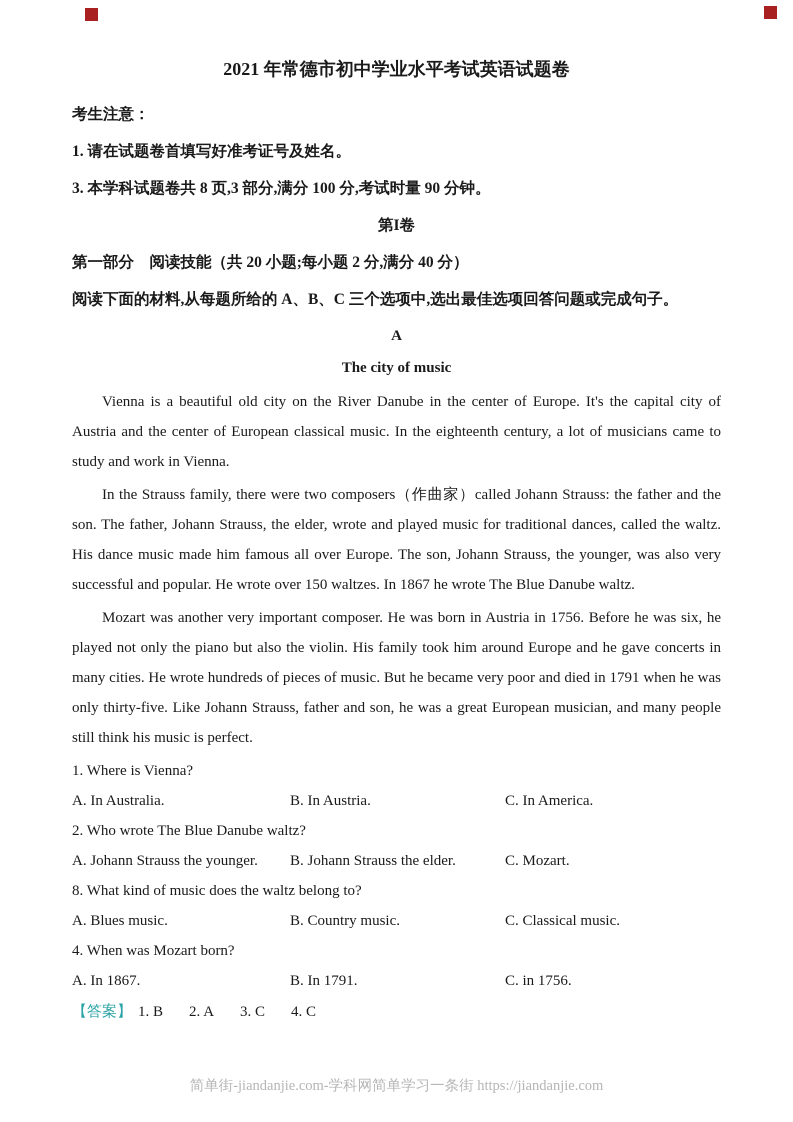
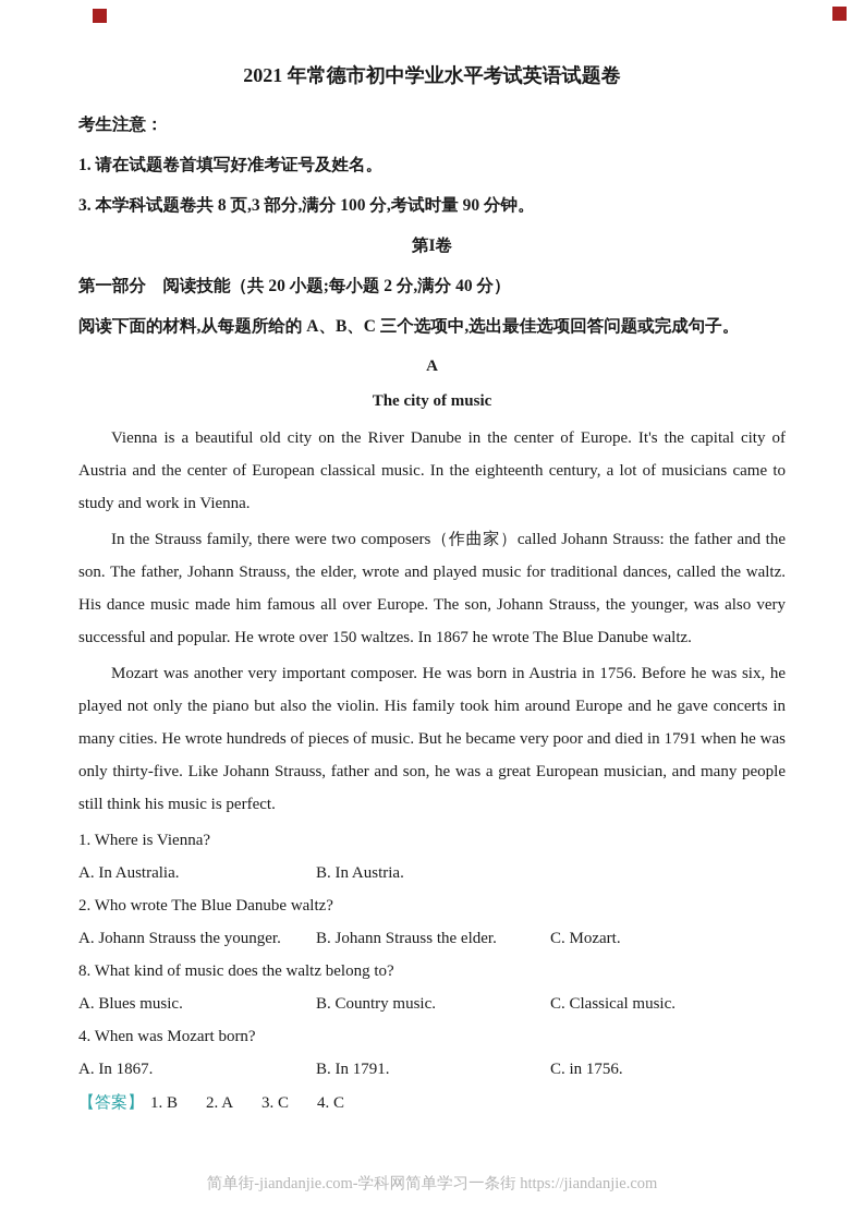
  2021 年常德市初中学业水平考试英语试题卷
  考生注意：
  1. 请在试题卷首填写好准考证号及姓名。
  3. 本学科试题卷共 8 页,3 部分,满分 100 分,考试时量 90 分钟。
  第I卷
  第一部分 阅读技能（共 20 小题;每小题 2 分,满分 40 分）
  阅读下面的材料,从每题所给的 A、B、C 三个选项中,选出最佳选项回答问题或完成句子。
  A
  The city of music
  Vienna is a beautiful old city on the River Danube in the center of Europe. It's the capital city of Austria and the center of European classical music. In the eighteenth century, a lot of musicians came to study and work in Vienna.
  In the Strauss family, there were two composers（作曲家）called Johann Strauss: the father and the son. The father, Johann Strauss, the elder, wrote and played music for traditional dances, called the waltz. His dance music made him famous all over Europe. The son, Johann Strauss, the younger, was also very successful and popular. He wrote over 150 waltzes. In 1867 he wrote The Blue Danube waltz.
  Mozart was another very important composer. He was born in Austria in 1756. Before he was six, he played not only the piano but also the violin. His family took him around Europe and he gave concerts in many cities. He wrote hundreds of pieces of music. But he became very poor and died in 1791 when he was only thirty-five. Like Johann Strauss, father and son, he was a great European musician, and many people still think his music is perfect.
  1. Where is Vienna?
  A. In Australia.
  B. In Austria.
- C. In America.
  2. Who wrote The Blue Danube waltz?
  A. Johann Strauss the younger.
  B. Johann Strauss the elder.
  C. Mozart.
  8. What kind of music does the waltz belong to?
  A. Blues music.
  B. Country music.
  C. Classical music.
  4. When was Mozart born?
  A. In 1867.
  B. In 1791.
  C. in 1756.
  【答案】
  1. B
  2. A
  3. C
  4. C
  简单街-jiandanjie.com-学科网简单学习一条街 https://jiandanjie.com
